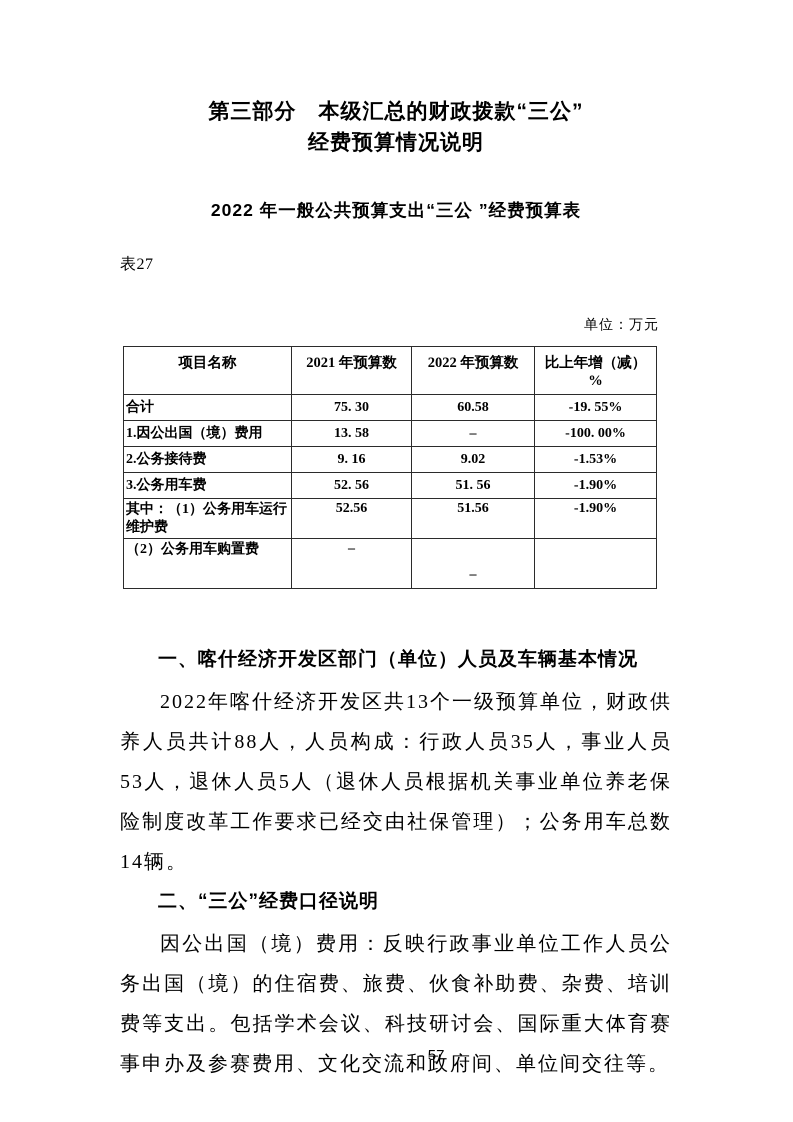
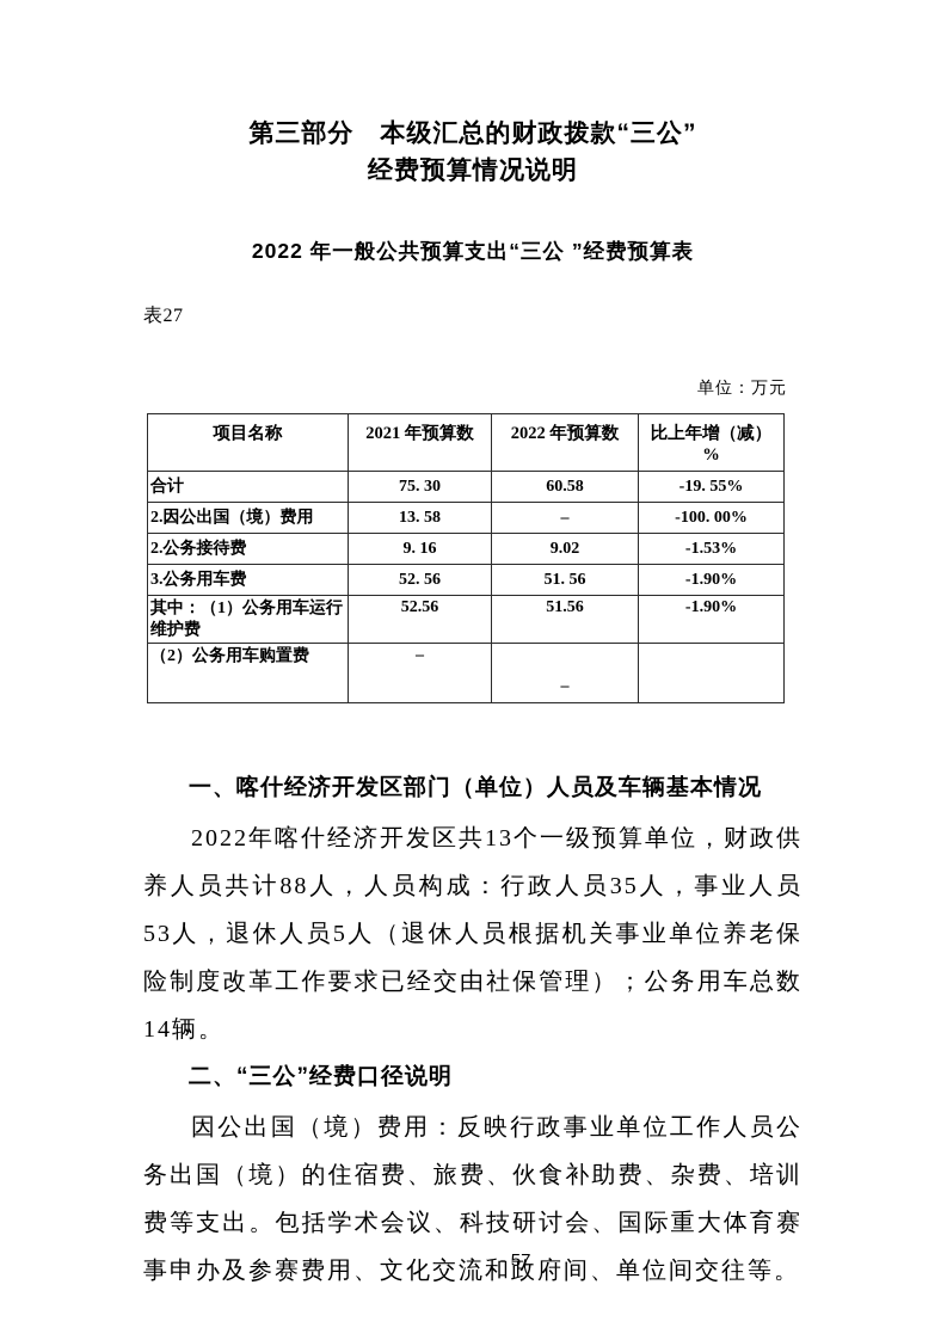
  第三部分 本级汇总的财政拨款“三公”
  经费预算情况说明
  2022 年一般公共预算支出“三公 ”经费预算表
  表27
  单位：万元
  项目名称	2021 年预算数	2022 年预算数	比上年增（减） %
  合计	75. 30	60.58	-19. 55%
- 1.因公出国（境）费用	13. 58	–	-100. 00%
+ 2.因公出国（境）费用	13. 58	–	-100. 00%
  2.公务接待费	9. 16	9.02	-1.53%
  3.公务用车费	52. 56	51. 56	-1.90%
  其中：（1）公务用车运行维护费	52.56	51.56	-1.90%
  （2）公务用车购置费	–	–
  一、喀什经济开发区部门（单位）人员及车辆基本情况
  2022年喀什经济开发区共13个一级预算单位，财政供养人员共计88人，人员构成：行政人员35人，事业人员53人，退休人员5人（退休人员根据机关事业单位养老保险制度改革工作要求已经交由社保管理）；公务用车总数14辆。
  二、“三公”经费口径说明
  因公出国（境）费用：反映行政事业单位工作人员公务出国（境）的住宿费、旅费、伙食补助费、杂费、培训费等支出。包括学术会议、科技研讨会、国际重大体育赛事申办及参赛费用、文化交流和政府间、单位间交往等。
  - 57
